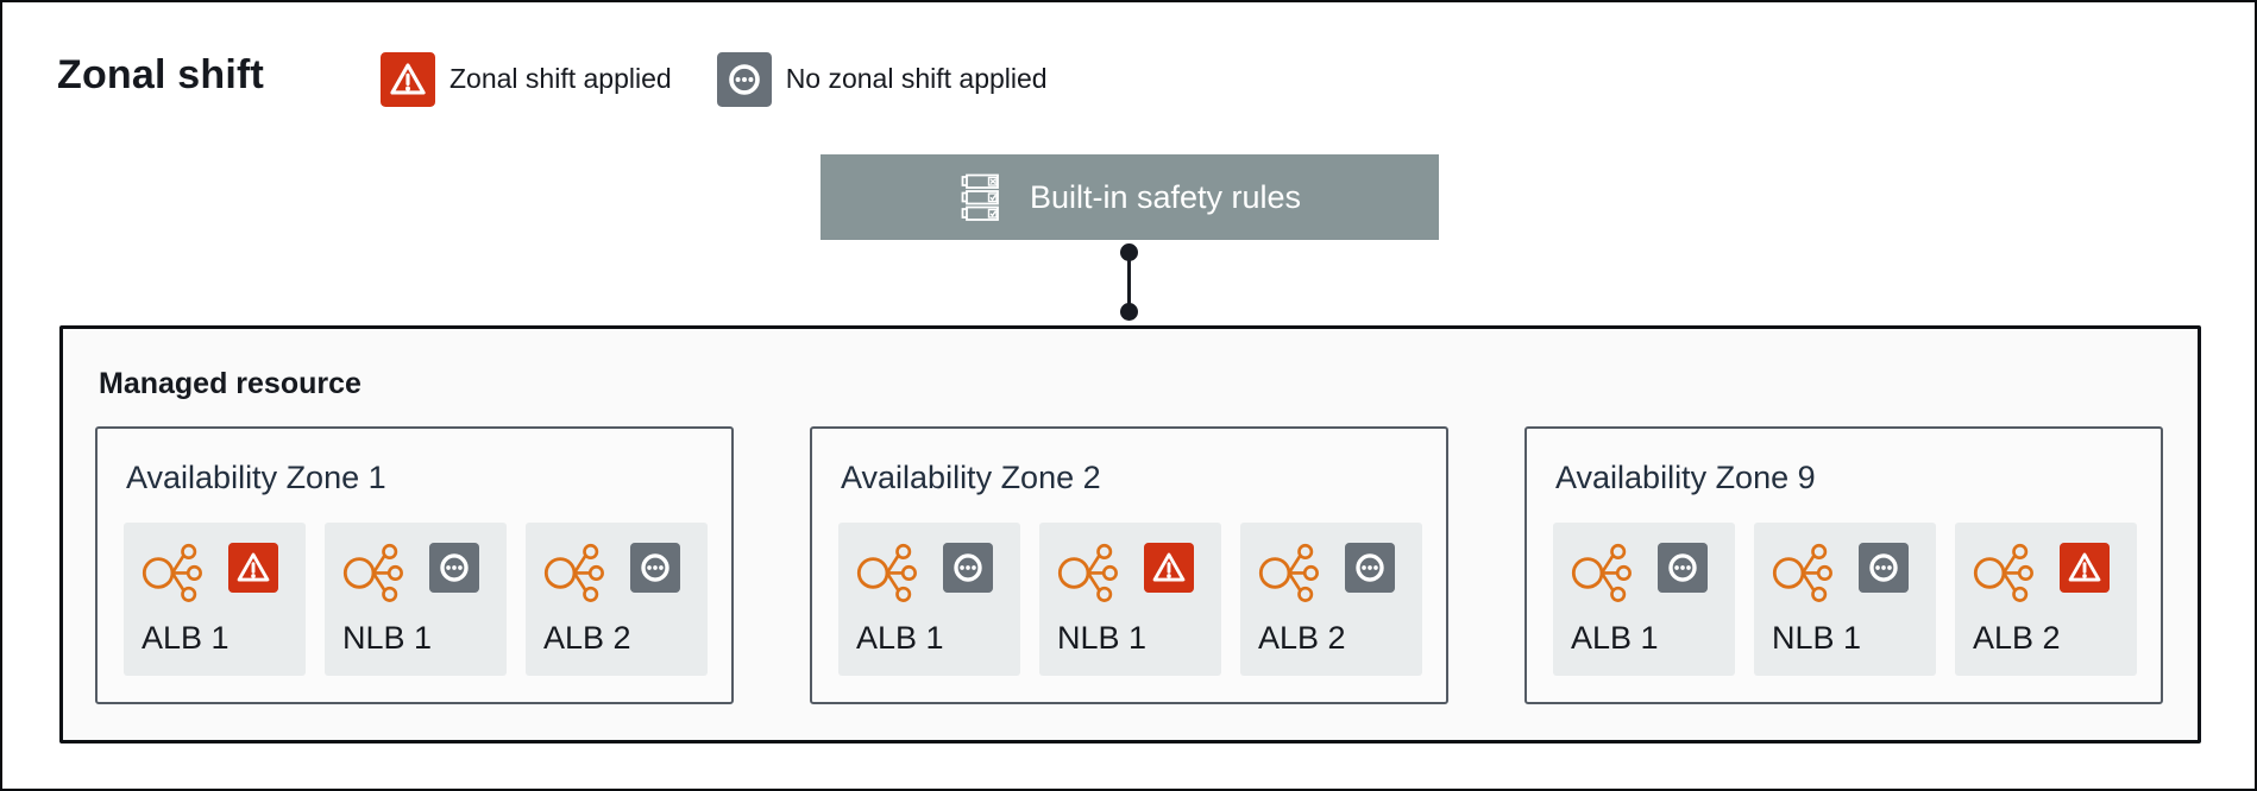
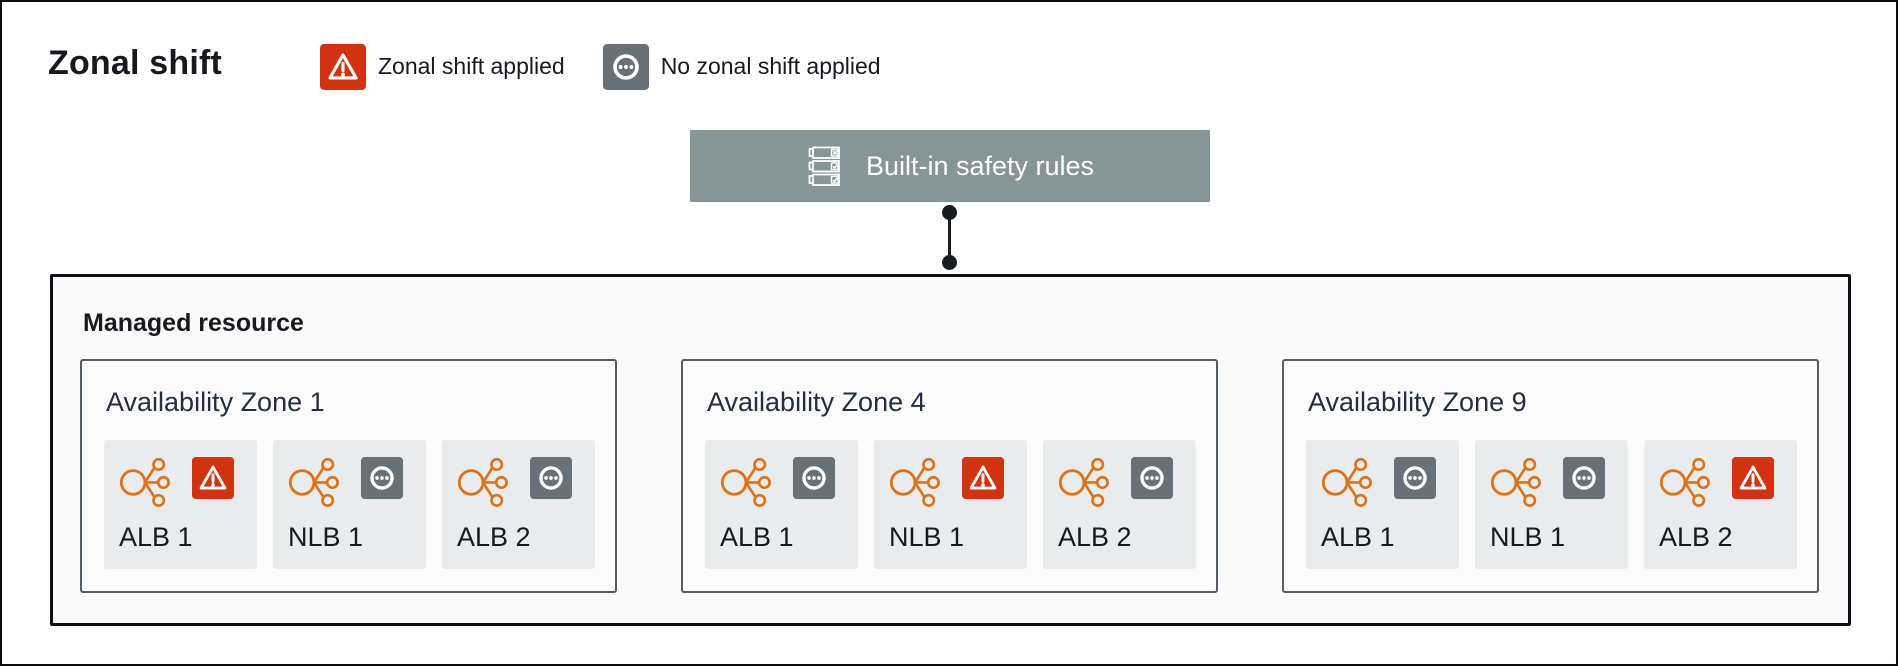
  Zonal shift
  Zonal shift applied
  No zonal shift applied
  Built-in safety rules
  Managed resource
  Availability Zone 1
  ALB 1
  NLB 1
  ALB 2
- Availability Zone 2
+ Availability Zone 4
  ALB 1
  NLB 1
  ALB 2
  Availability Zone 9
  ALB 1
  NLB 1
  ALB 2
